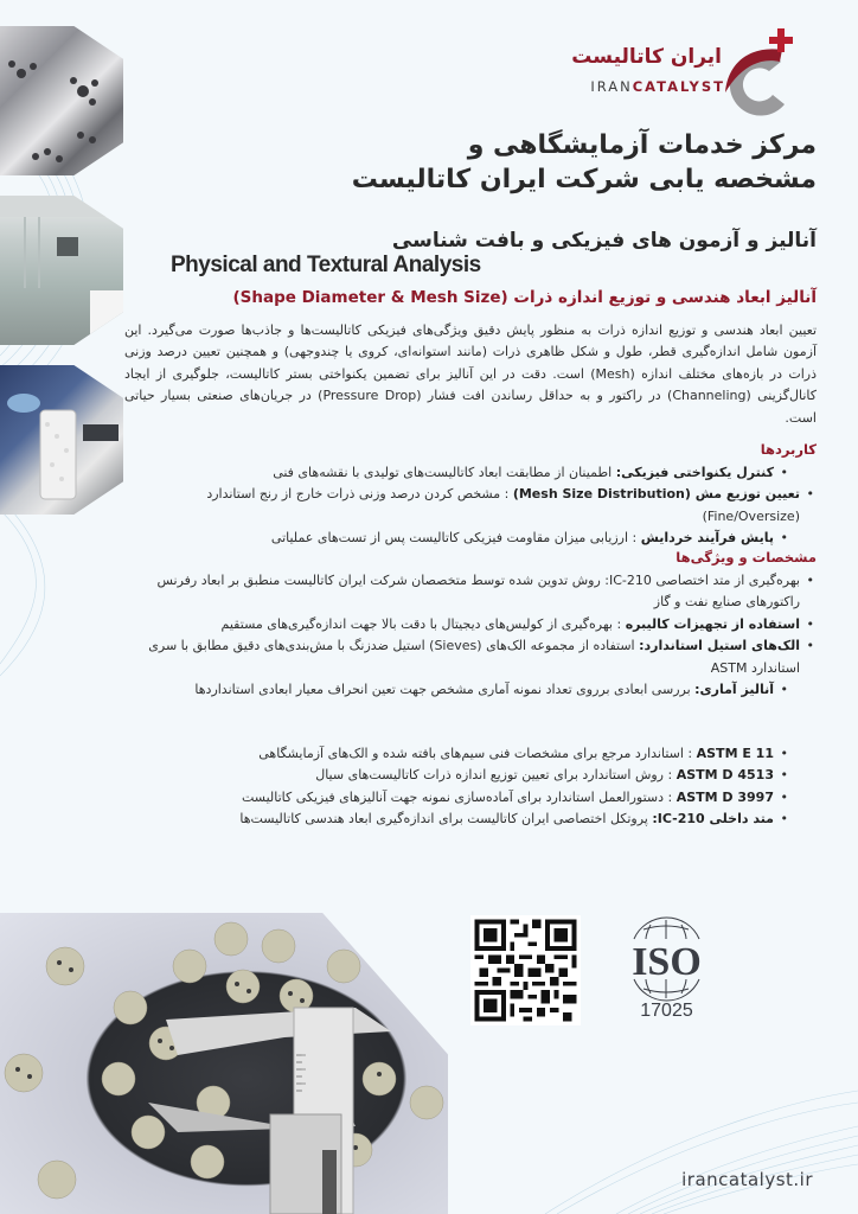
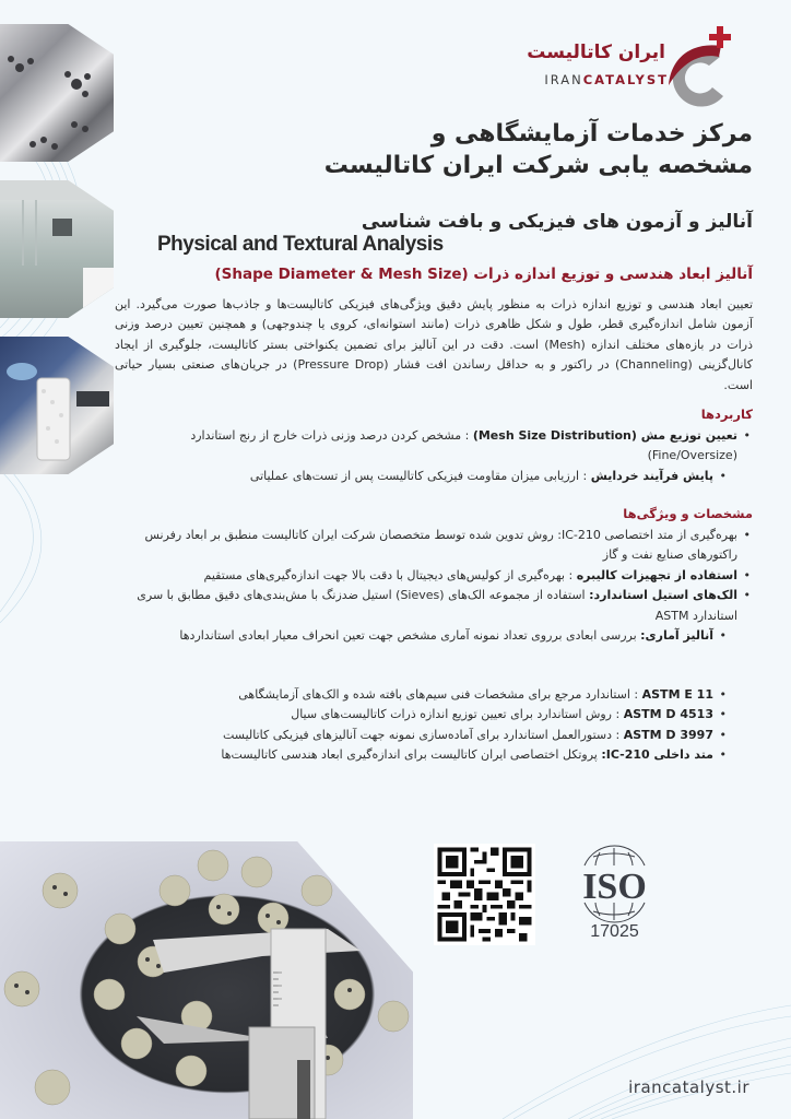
  ایران کاتالیست
  IRANCATALYST
  مرکز خدمات آزمایشگاهی و
  مشخصه یابی شرکت ایران کاتالیست
  آنالیز و آزمون های فیزیکی و بافت شناسی
  Physical and Textural Analysis
  آنالیز ابعاد هندسی و توزیع اندازه ذرات (Shape Diameter & Mesh Size)
  تعیین ابعاد هندسی و توزیع اندازه ذرات به منظور پایش دقیق ویژگی‌های فیزیکی کاتالیست‌ها و جاذب‌ها صورت می‌گیرد. این آزمون شامل اندازه‌گیری قطر، طول و شکل ظاهری ذرات (مانند استوانه‌ای، کروی یا چندوجهی) و همچنین تعیین درصد وزنی ذرات در بازه‌های مختلف اندازه (Mesh) است. دقت در این آنالیز برای تضمین یکنواختی بستر کاتالیست، جلوگیری از ایجاد کانال‌گزینی (Channeling) در راکتور و به حداقل رساندن افت فشار (Pressure Drop) در جریان‌های صنعتی بسیار حیاتی است.
  کاربردها
- کنترل یکنواختی فیزیکی: اطمینان از مطابقت ابعاد کاتالیست‌های تولیدی با نقشه‌های فنی
  تعیین توزیع مش (Mesh Size Distribution) : مشخص کردن درصد وزنی ذرات خارج از رنج استاندارد (Fine/Oversize)
  پایش فرآیند خردایش : ارزیابی میزان مقاومت فیزیکی کاتالیست پس از تست‌های عملیاتی
  مشخصات و ویژگی‌ها
  بهره‌گیری از متد اختصاصی IC-210: روش تدوین شده توسط متخصصان شرکت ایران کاتالیست منطبق بر ابعاد رفرنس راکتورهای صنایع نفت و گاز
  استفاده از تجهیزات کالیبره : بهره‌گیری از کولیس‌های دیجیتال با دقت بالا جهت اندازه‌گیری‌های مستقیم
  الک‌های استیل استاندارد: استفاده از مجموعه الک‌های (Sieves) استیل ضدزنگ با مش‌بندی‌های دقیق مطابق با سری استاندارد ASTM
  آنالیز آماری: بررسی ابعادی برروی تعداد نمونه آماری مشخص جهت تعین انحراف معیار ابعادی استانداردها
  ASTM E 11 : استاندارد مرجع برای مشخصات فنی سیم‌های بافته شده و الکهای آزمایشگاهی
  ASTM D 4513 : روش استاندارد برای تعیین توزیع اندازه ذرات کاتالیست‌های سیال
  ASTM D 3997 : دستورالعمل استاندارد برای آماده‌سازی نمونه جهت آنالیزهای فیزیکی کاتالیست
  متد داخلی IC-210: پروتکل اختصاصی ایران کاتالیست برای اندازه‌گیری ابعاد هندسی کاتالیست‌ها
  ISO
  17025
  irancatalyst.ir
